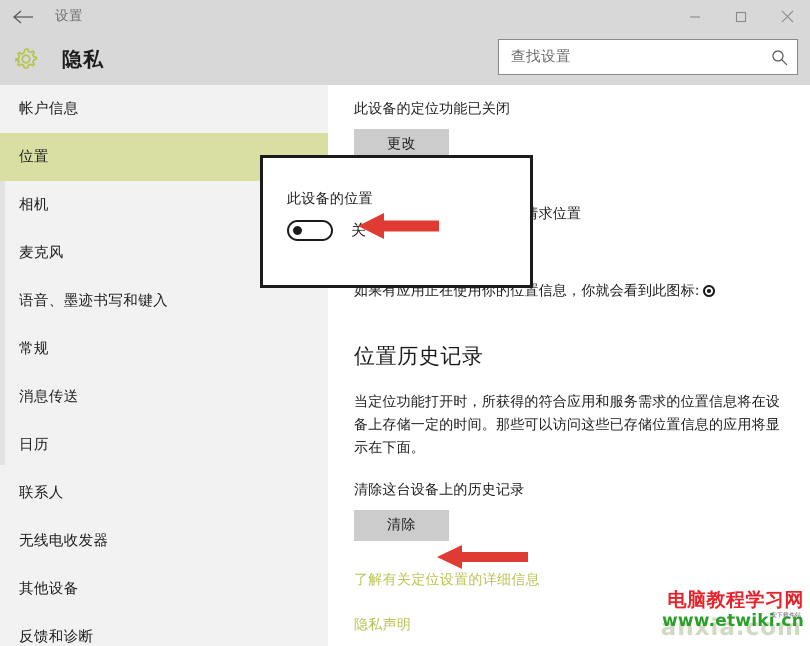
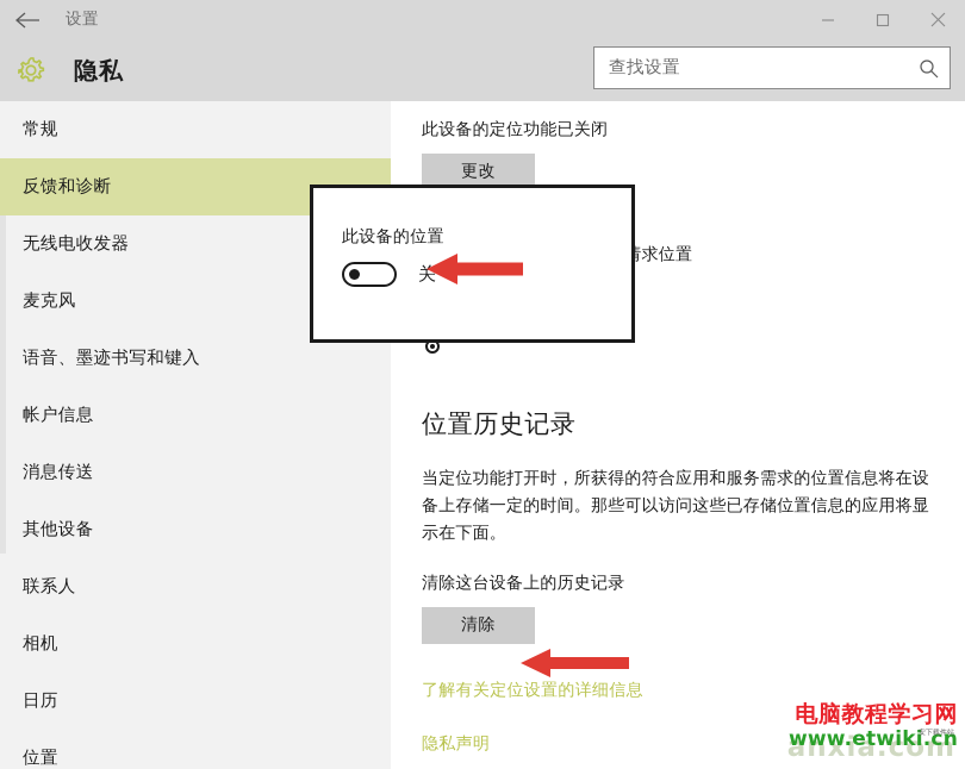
  设置
  隐私
  查找设置
- 帐户信息
+ 常规
- 位置
+ 反馈和诊断
- 相机
+ 无线电收发器
  麦克风
  语音、墨迹书写和键入
- 常规
+ 帐户信息
  消息传送
- 日历
+ 其他设备
  联系人
- 无线电收发器
+ 相机
- 其他设备
+ 日历
- 反馈和诊断
+ 位置
  此设备的定位功能已关闭
  更改
- 如果有应用正在使用你的位置信息，你就会看到此图标:
  位置历史记录
  当定位功能打开时，所获得的符合应用和服务需求的位置信息将在设备上存储一定的时间。那些可以访问这些已存储位置信息的应用将显示在下面。
  清除这台设备上的历史记录
  清除
  了解有关定位设置的详细信息
  隐私声明
  此设备的位置
  关
  anxia.com
  电脑教程学习网
  www.etwiki.cn
